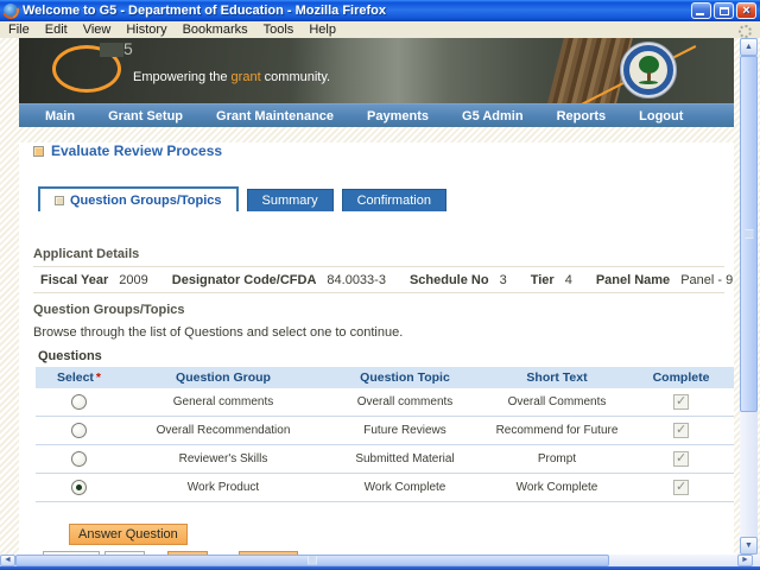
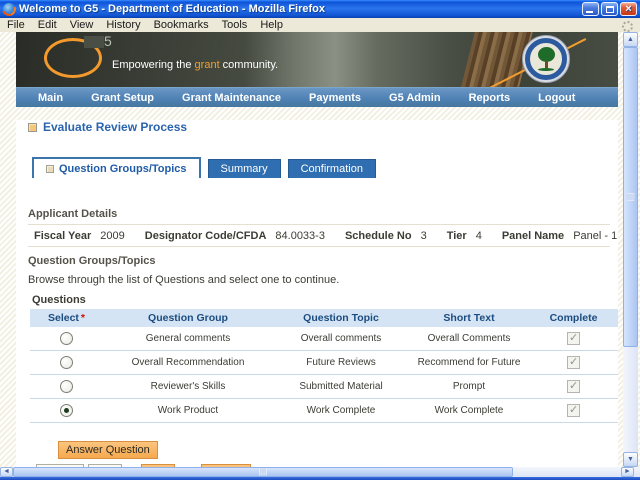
  Welcome to G5 - Department of Education - Mozilla Firefox
  ×
  File
  Edit
  View
  History
  Bookmarks
  Tools
  Help
  5
  Empowering the grant community.
  Main
  Grant Setup
  Grant Maintenance
  Payments
  G5 Admin
  Reports
  Logout
  Evaluate Review Process
  Question Groups/Topics
  Summary
  Confirmation
  Applicant Details
  Fiscal Year
  2009
  Designator Code/CFDA
  84.0033-3
  Schedule No
  3
  Tier
  4
  Panel Name
- Panel - 9
+ Panel - 1
  Question Groups/Topics
  Browse through the list of Questions and select one to continue.
  Questions
  Select *
  Question Group
  Question Topic
  Short Text
  Complete
  General comments
  Overall comments
  Overall Comments
  Overall Recommendation
  Future Reviews
  Recommend for Future
  Reviewer's Skills
  Submitted Material
  Prompt
  Work Product
  Work Complete
  Work Complete
  Answer Question
